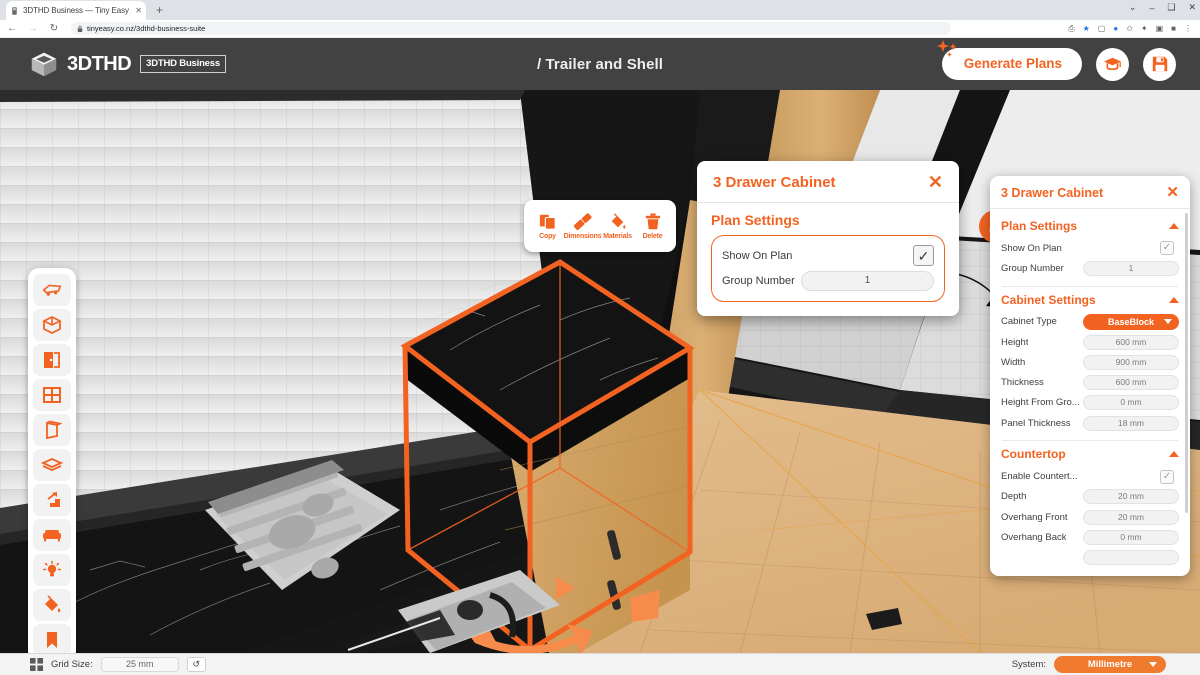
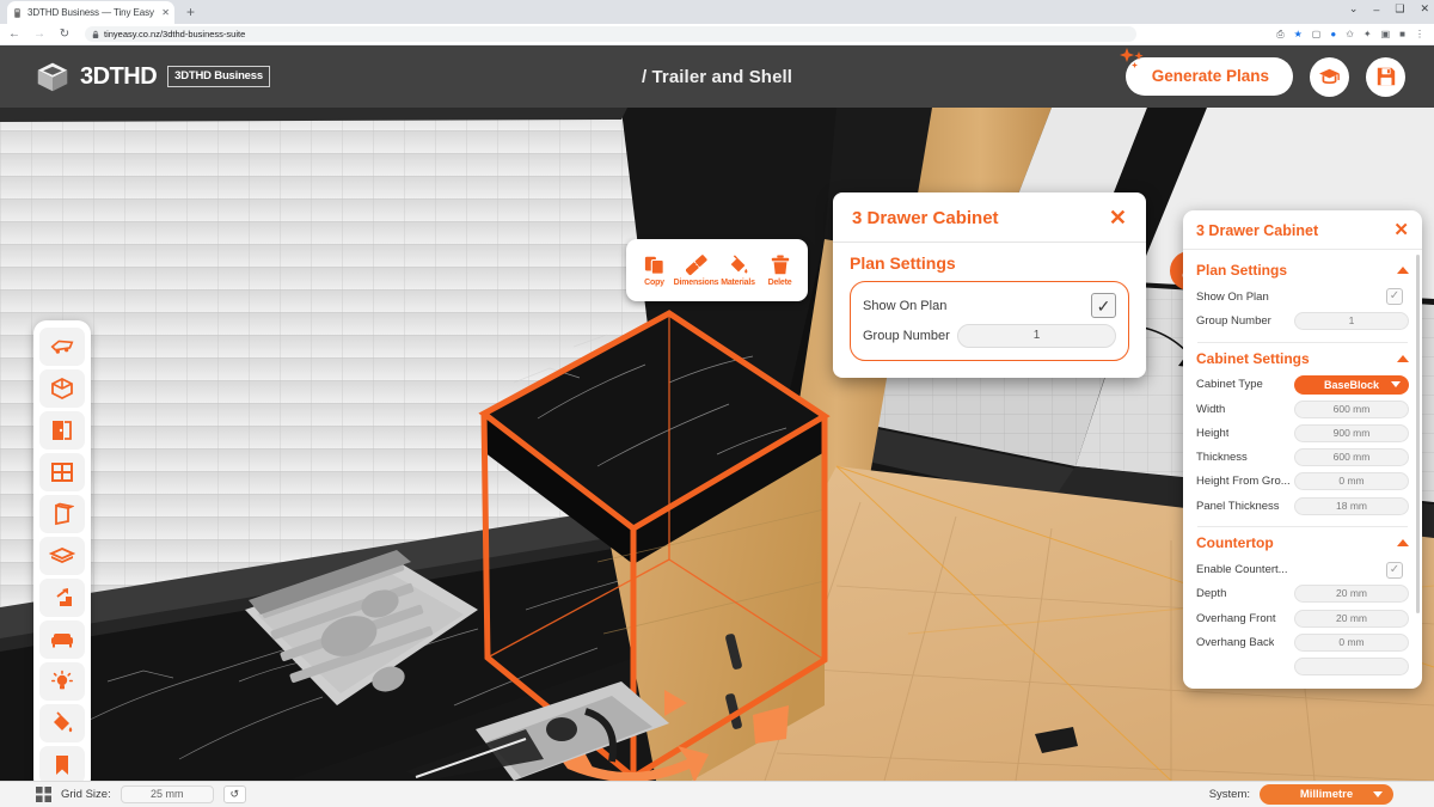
  3DTHD Business — Tiny Easy
  ✕
  +
  ⌄
  –
  ❑
  ✕
  ←
  →
  ↻
  tinyeasy.co.nz/3dthd-business-suite
  ⎙
  ★
  ▢
  ●
  ✩
  ✦
  ▣
  ■
  ⋮
  3DTHD
  3DTHD Business
  / Trailer and Shell
  Generate Plans
  3 Drawer Cabinet
  ✕
  Plan Settings
  Show On Plan
  ✓
  Group Number
  1
  3 Drawer Cabinet
  ✕
  Plan Settings
  Show On Plan
  ✓
  Group Number
  1
  Cabinet Settings
  Cabinet Type
  BaseBlock
- Height
+ Width
  600 mm
- Width
+ Height
  900 mm
  Thickness
  600 mm
  Height From Gro...
  0 mm
  Panel Thickness
  18 mm
  Countertop
  Enable Countert...
  ✓
  Depth
  20 mm
  Overhang Front
  20 mm
  Overhang Back
  0 mm
  Grid Size:
  25 mm
  ↺
  System:
  Millimetre
